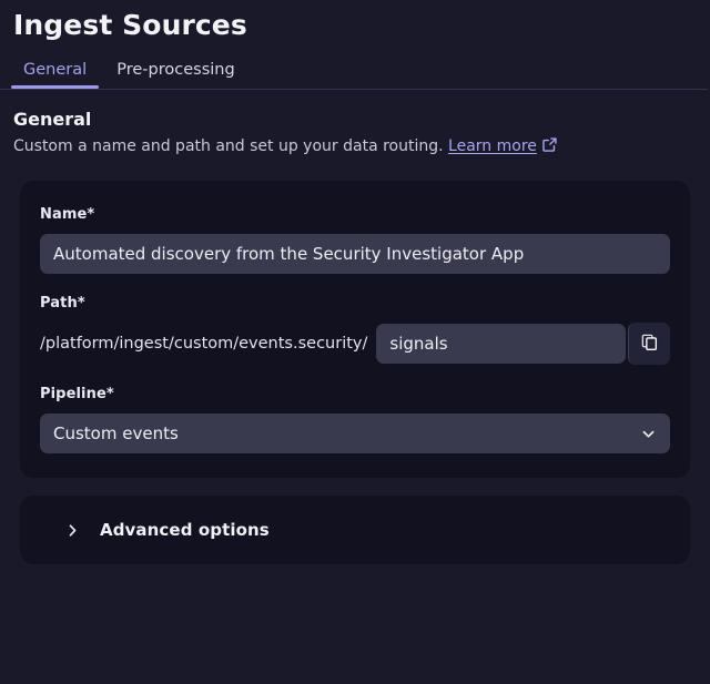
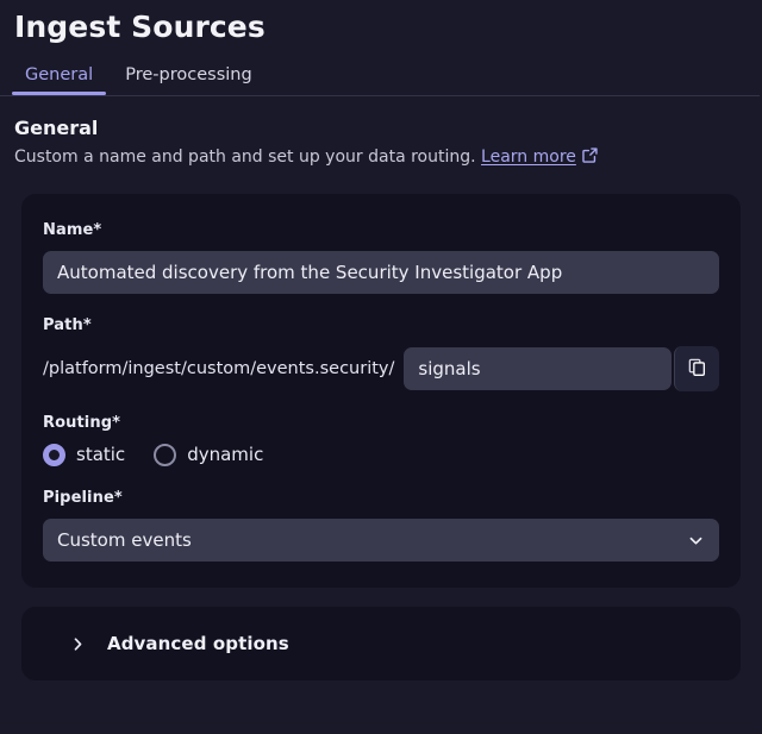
  Ingest Sources
  General Pre-processing
  General
  Custom a name and path and set up your data routing. Learn more
  Name*
  Automated discovery from the Security Investigator App
  Path*
  /platform/ingest/custom/events.security/
  signals
+ Routing*
+ static
+ dynamic
  Pipeline*
  Custom events
  Advanced options
